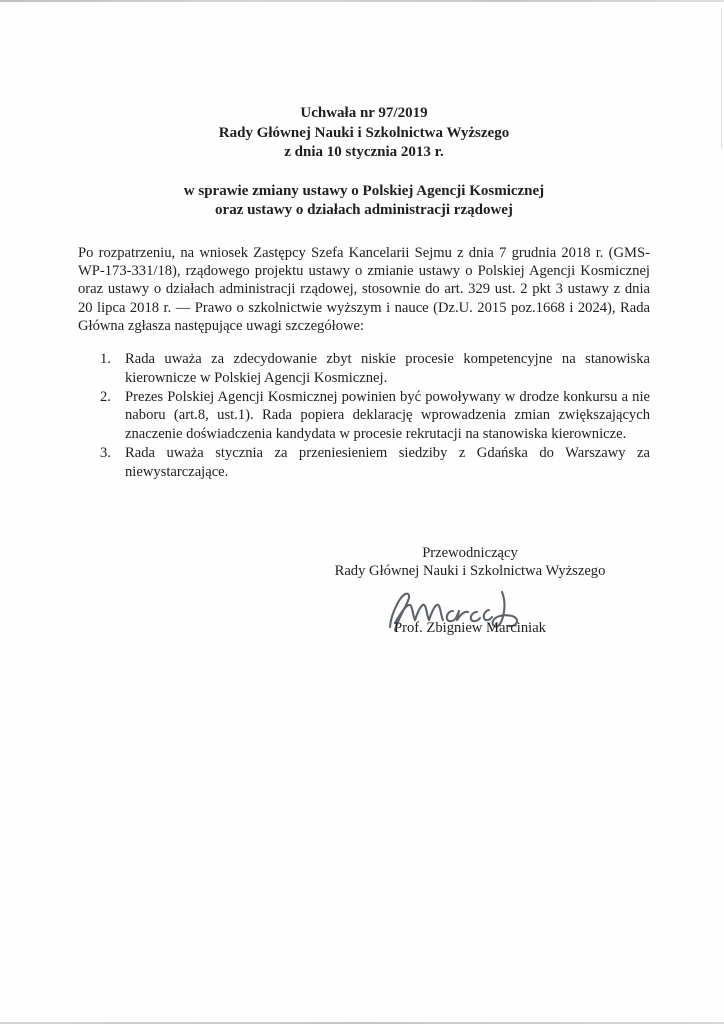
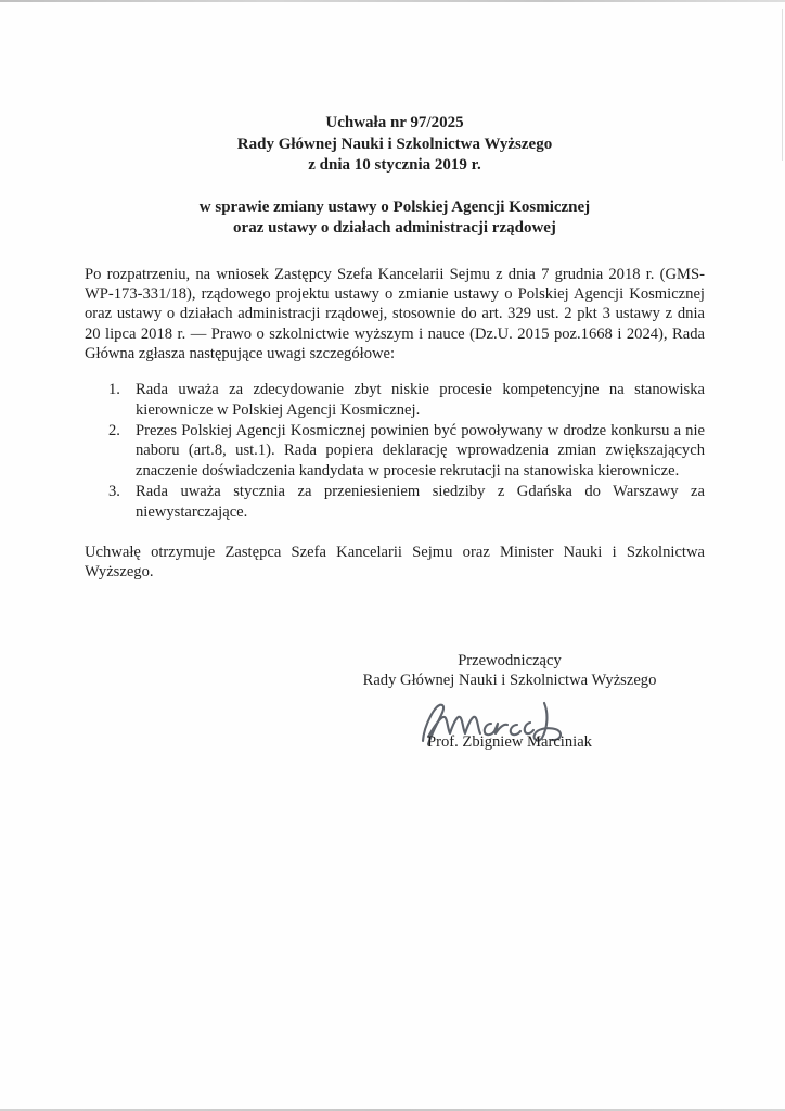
- Uchwała nr 97/2019
+ Uchwała nr 97/2025
  Rady Głównej Nauki i Szkolnictwa Wyższego
- z dnia 10 stycznia 2013 r.
+ z dnia 10 stycznia 2019 r.
  w sprawie zmiany ustawy o Polskiej Agencji Kosmicznej
  oraz ustawy o działach administracji rządowej
  Po rozpatrzeniu, na wniosek Zastępcy Szefa Kancelarii Sejmu z dnia 7 grudnia 2018 r. (GMS-WP-173-331/18), rządowego projektu ustawy o zmianie ustawy o Polskiej Agencji Kosmicznej oraz ustawy o działach administracji rządowej, stosownie do art. 329 ust. 2 pkt 3 ustawy z dnia 20 lipca 2018 r. — Prawo o szkolnictwie wyższym i nauce (Dz.U. 2015 poz.1668 i 2024), Rada Główna zgłasza następujące uwagi szczegółowe:
  1.
  Rada uważa za zdecydowanie zbyt niskie procesie kompetencyjne na stanowiska kierownicze w Polskiej Agencji Kosmicznej.
  2.
  Prezes Polskiej Agencji Kosmicznej powinien być powoływany w drodze konkursu a nie naboru (art.8, ust.1). Rada popiera deklarację wprowadzenia zmian zwiększających znaczenie doświadczenia kandydata w procesie rekrutacji na stanowiska kierownicze.
  3.
  Rada uważa stycznia za przeniesieniem siedziby z Gdańska do Warszawy za niewystarczające.
+ Uchwałę otrzymuje Zastępca Szefa Kancelarii Sejmu oraz Minister Nauki i Szkolnictwa Wyższego.
  Przewodniczący
  Rady Głównej Nauki i Szkolnictwa Wyższego
  Prof. Zbigniew Marciniak
